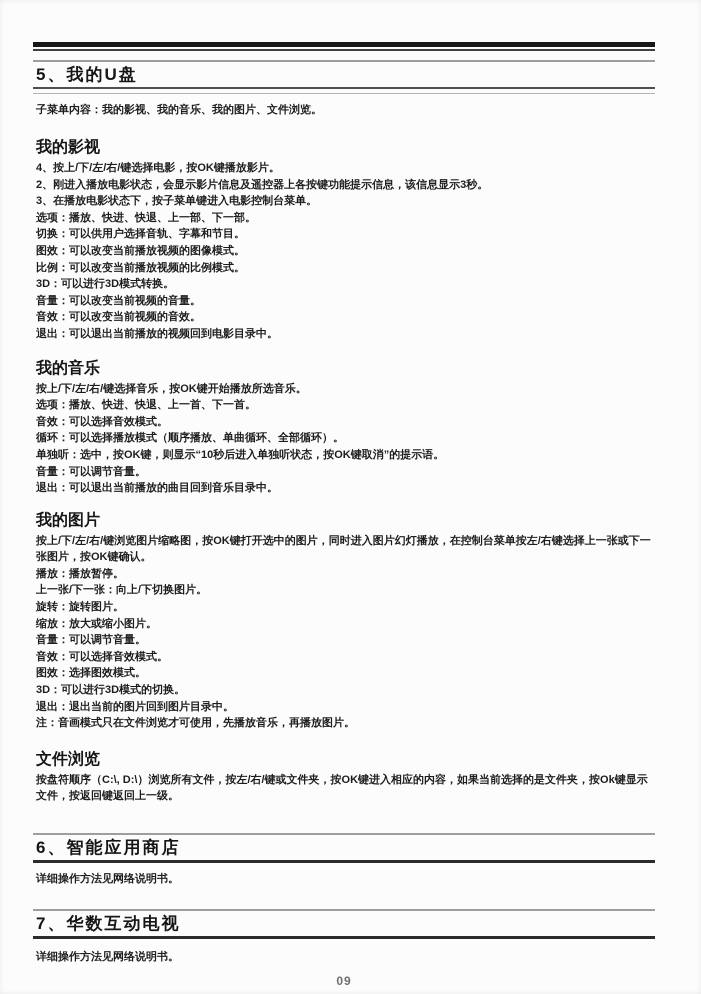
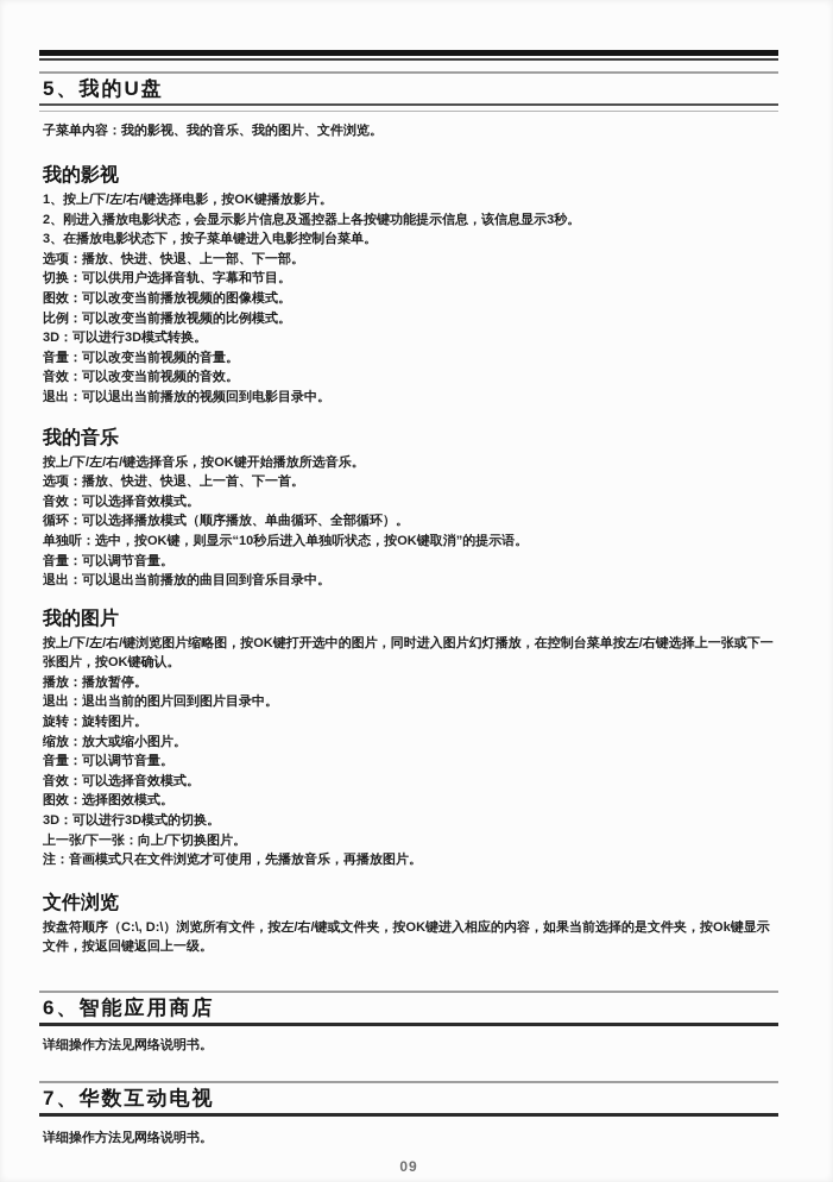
  5、我的U盘
  子菜单内容：我的影视、我的音乐、我的图片、文件浏览。
  我的影视
- 4、按上/下/左/右/键选择电影，按OK键播放影片。
+ 1、按上/下/左/右/键选择电影，按OK键播放影片。
  2、刚进入播放电影状态，会显示影片信息及遥控器上各按键功能提示信息，该信息显示3秒。
  3、在播放电影状态下，按子菜单键进入电影控制台菜单。
  选项：播放、快进、快退、上一部、下一部。
  切换：可以供用户选择音轨、字幕和节目。
  图效：可以改变当前播放视频的图像模式。
  比例：可以改变当前播放视频的比例模式。
  3D：可以进行3D模式转换。
  音量：可以改变当前视频的音量。
  音效：可以改变当前视频的音效。
  退出：可以退出当前播放的视频回到电影目录中。
  我的音乐
  按上/下/左/右/键选择音乐，按OK键开始播放所选音乐。
  选项：播放、快进、快退、上一首、下一首。
  音效：可以选择音效模式。
  循环：可以选择播放模式（顺序播放、单曲循环、全部循环）。
  单独听：选中，按OK键，则显示“10秒后进入单独听状态，按OK键取消”的提示语。
  音量：可以调节音量。
  退出：可以退出当前播放的曲目回到音乐目录中。
  我的图片
  按上/下/左/右/键浏览图片缩略图，按OK键打开选中的图片，同时进入图片幻灯播放，在控制台菜单按左/右键选择上一张或下一张图片，按OK键确认。
  播放：播放暂停。
- 上一张/下一张：向上/下切换图片。
+ 退出：退出当前的图片回到图片目录中。
  旋转：旋转图片。
  缩放：放大或缩小图片。
  音量：可以调节音量。
  音效：可以选择音效模式。
  图效：选择图效模式。
  3D：可以进行3D模式的切换。
- 退出：退出当前的图片回到图片目录中。
+ 上一张/下一张：向上/下切换图片。
  注：音画模式只在文件浏览才可使用，先播放音乐，再播放图片。
  文件浏览
  按盘符顺序（C:\, D:\）浏览所有文件，按左/右/键或文件夹，按OK键进入相应的内容，如果当前选择的是文件夹，按Ok键显示文件，按返回键返回上一级。
  6、智能应用商店
  详细操作方法见网络说明书。
  7、华数互动电视
  详细操作方法见网络说明书。
  09
